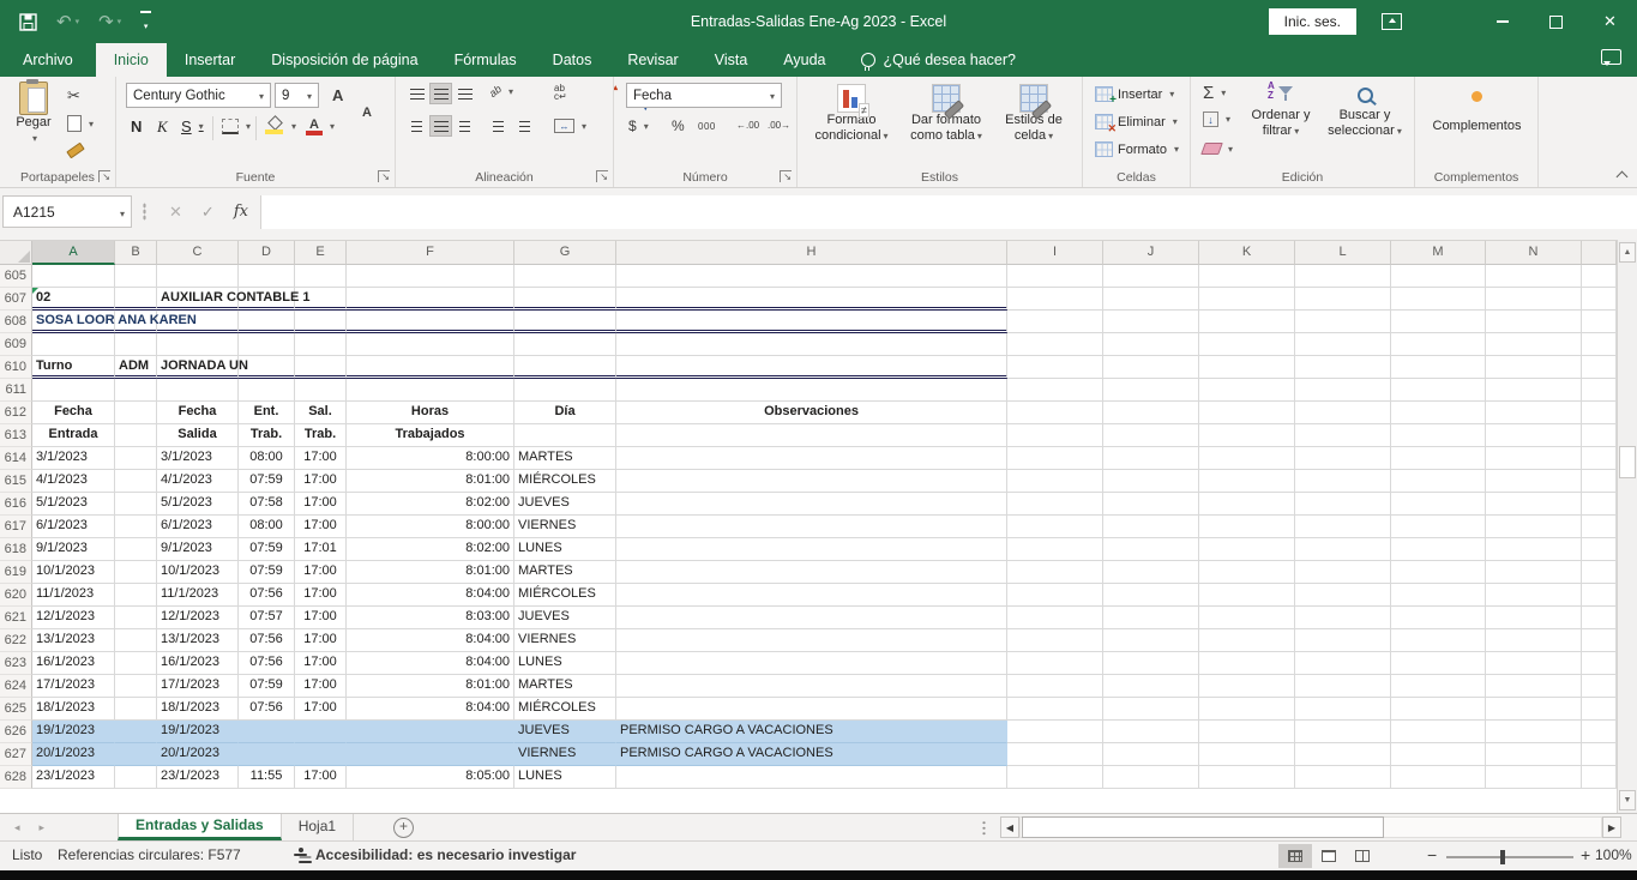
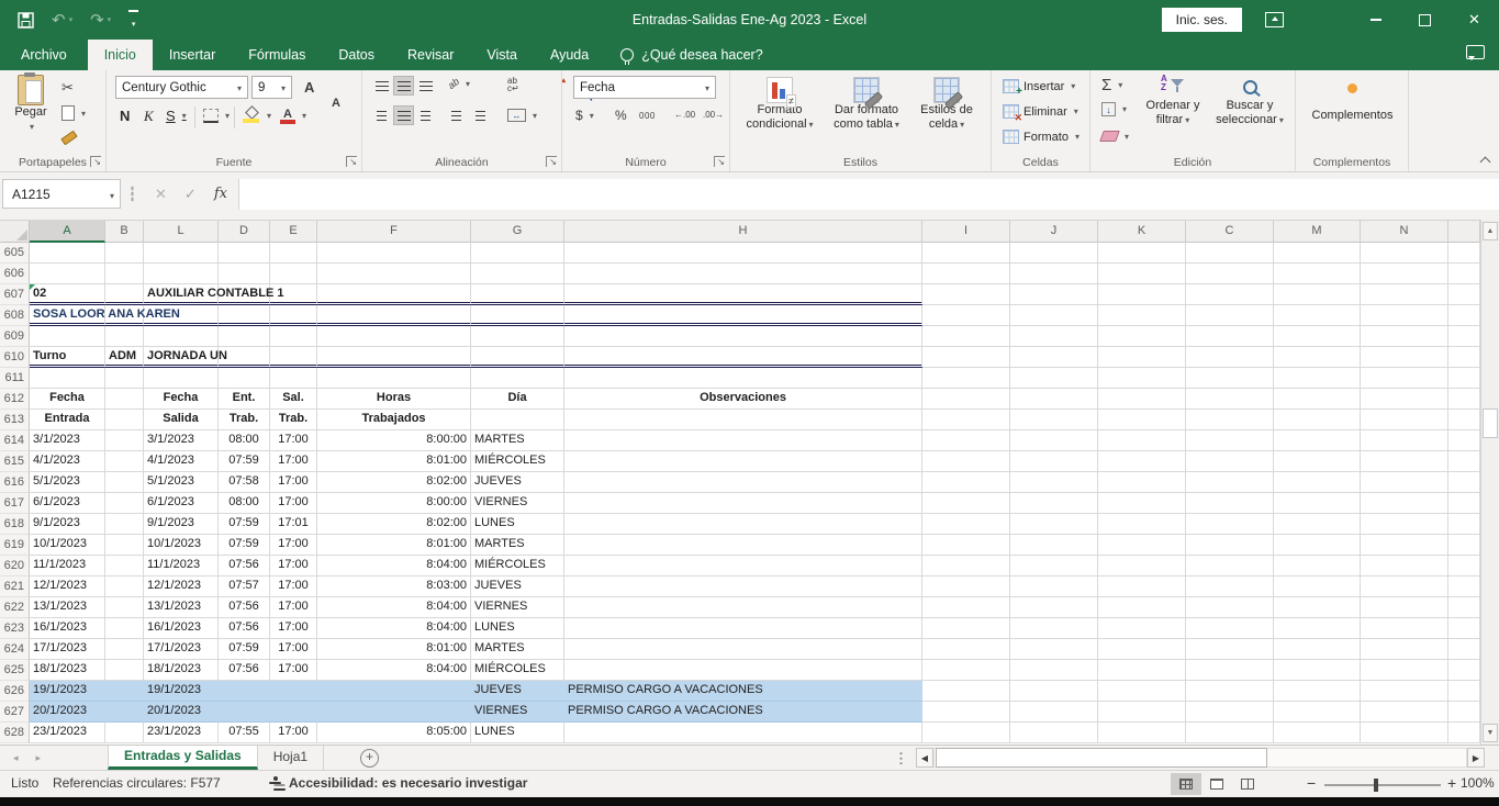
  ↶
  ↷
  Entradas-Salidas Ene-Ag 2023 - Excel
  Inic. ses.
  ✕
  Archivo
  Inicio
  Insertar
- Disposición de página
  Fórmulas
  Datos
  Revisar
  Vista
  Ayuda
  ¿Qué desea hacer?
  Pegar
  ✂
  Portapapeles
  Century Gothic
  9
  A
  A
  N
  K
  S
  A
  Fuente
  ab
  c↵
  ↔
  Alineación
  Fecha
  $
  %
  000
  ←.00
  .00→
  Número
  ≠
  Formato
  condicional
  Dar formato
  como tabla
  Estilos de
  celda
  Estilos
  +
  Insertar
  ✕
  Eliminar
  Formato
  Celdas
  Σ
  ↓
  A
  Z
  Ordenar y
  filtrar
  Buscar y
  seleccionar
  Edición
  Complementos
  Complementos
  A1215
  ✕
  ✓
  fx
  A
  B
- C
+ L
  D
  E
  F
  G
  H
  I
  J
  K
- L
+ C
  M
  N
  605
+ 606
  607
  02
  AUXILIAR CONTABLE 1
  608
  SOSA LOOR ANA KAREN
  609
  610
  Turno
  ADM
  JORNADA UN
  611
  612
  Fecha
  Fecha
  Ent.
  Sal.
  Horas
  Día
  Observaciones
  613
  Entrada
  Salida
  Trab.
  Trab.
  Trabajados
  614
  3/1/2023
  3/1/2023
  08:00
  17:00
  8:00:00
  MARTES
  615
  4/1/2023
  4/1/2023
  07:59
  17:00
  8:01:00
  MIÉRCOLES
  616
  5/1/2023
  5/1/2023
  07:58
  17:00
  8:02:00
  JUEVES
  617
  6/1/2023
  6/1/2023
  08:00
  17:00
  8:00:00
  VIERNES
  618
  9/1/2023
  9/1/2023
  07:59
  17:01
  8:02:00
  LUNES
  619
  10/1/2023
  10/1/2023
  07:59
  17:00
  8:01:00
  MARTES
  620
  11/1/2023
  11/1/2023
  07:56
  17:00
  8:04:00
  MIÉRCOLES
  621
  12/1/2023
  12/1/2023
  07:57
  17:00
  8:03:00
  JUEVES
  622
  13/1/2023
  13/1/2023
  07:56
  17:00
  8:04:00
  VIERNES
  623
  16/1/2023
  16/1/2023
  07:56
  17:00
  8:04:00
  LUNES
  624
  17/1/2023
  17/1/2023
  07:59
  17:00
  8:01:00
  MARTES
  625
  18/1/2023
  18/1/2023
  07:56
  17:00
  8:04:00
  MIÉRCOLES
  626
  19/1/2023
  19/1/2023
  JUEVES
  PERMISO CARGO A VACACIONES
  627
  20/1/2023
  20/1/2023
  VIERNES
  PERMISO CARGO A VACACIONES
  628
  23/1/2023
  23/1/2023
- 11:55
+ 07:55
  17:00
  8:05:00
  LUNES
  ◂
  ▸
  Entradas y Salidas
  Hoja1
  +
  ◀
  ▶
  Listo
  Referencias circulares: F577
  Accesibilidad: es necesario investigar
  −
  +
  100%
